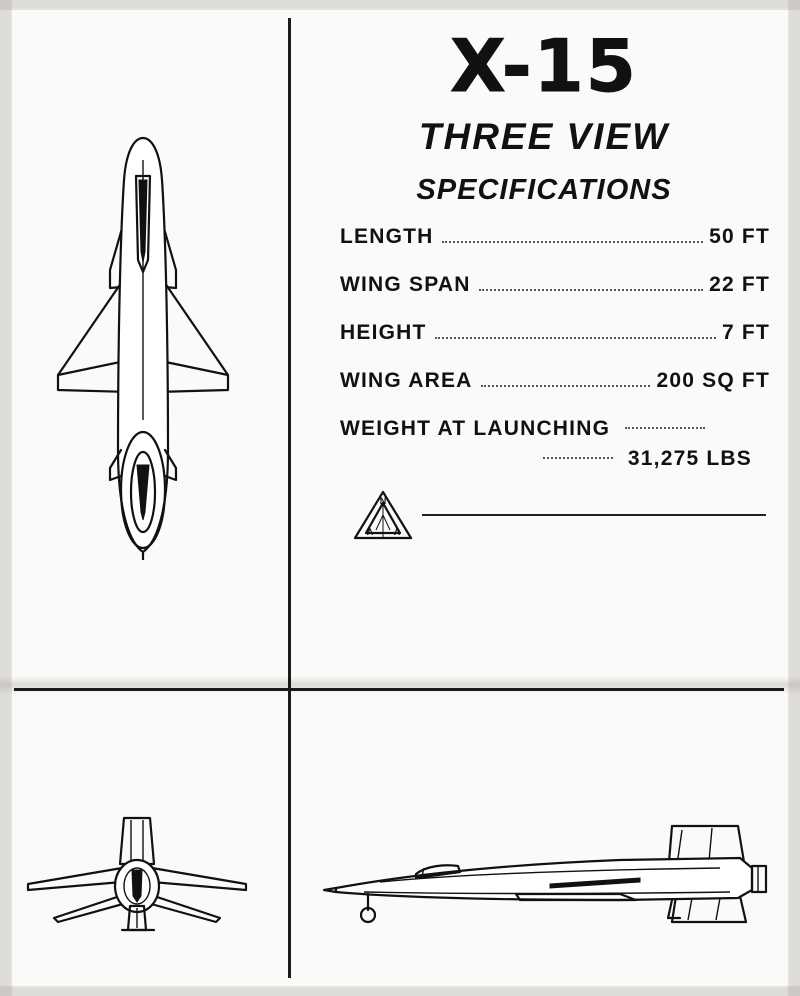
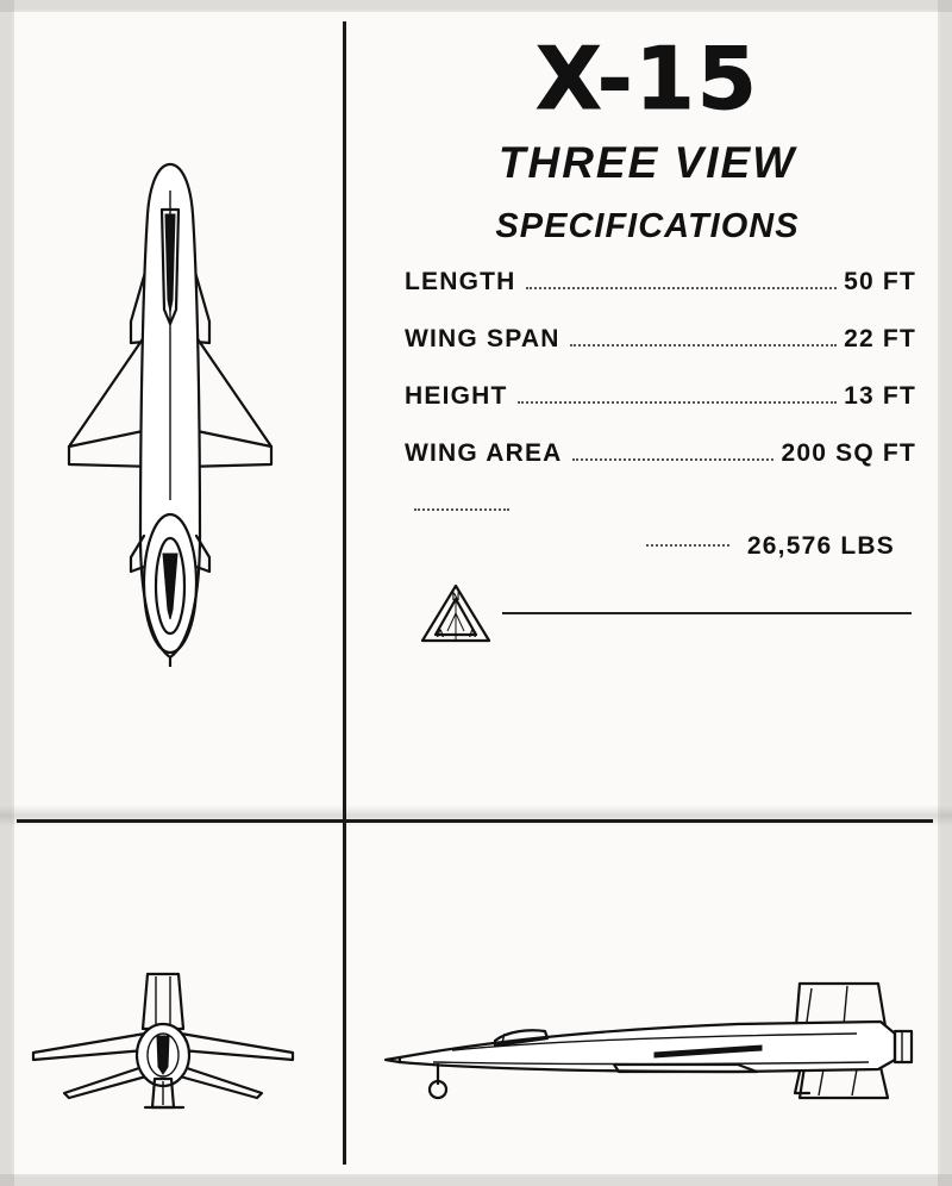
  X-15
  THREE VIEW
  SPECIFICATIONS
  LENGTH
  50 FT
  WING SPAN
  22 FT
  HEIGHT
- 7 FT
+ 13 FT
  WING AREA
  200 SQ FT
- WEIGHT AT LAUNCHING
- 31,275 LBS
+ 26,576 LBS
  N
  A
  A
